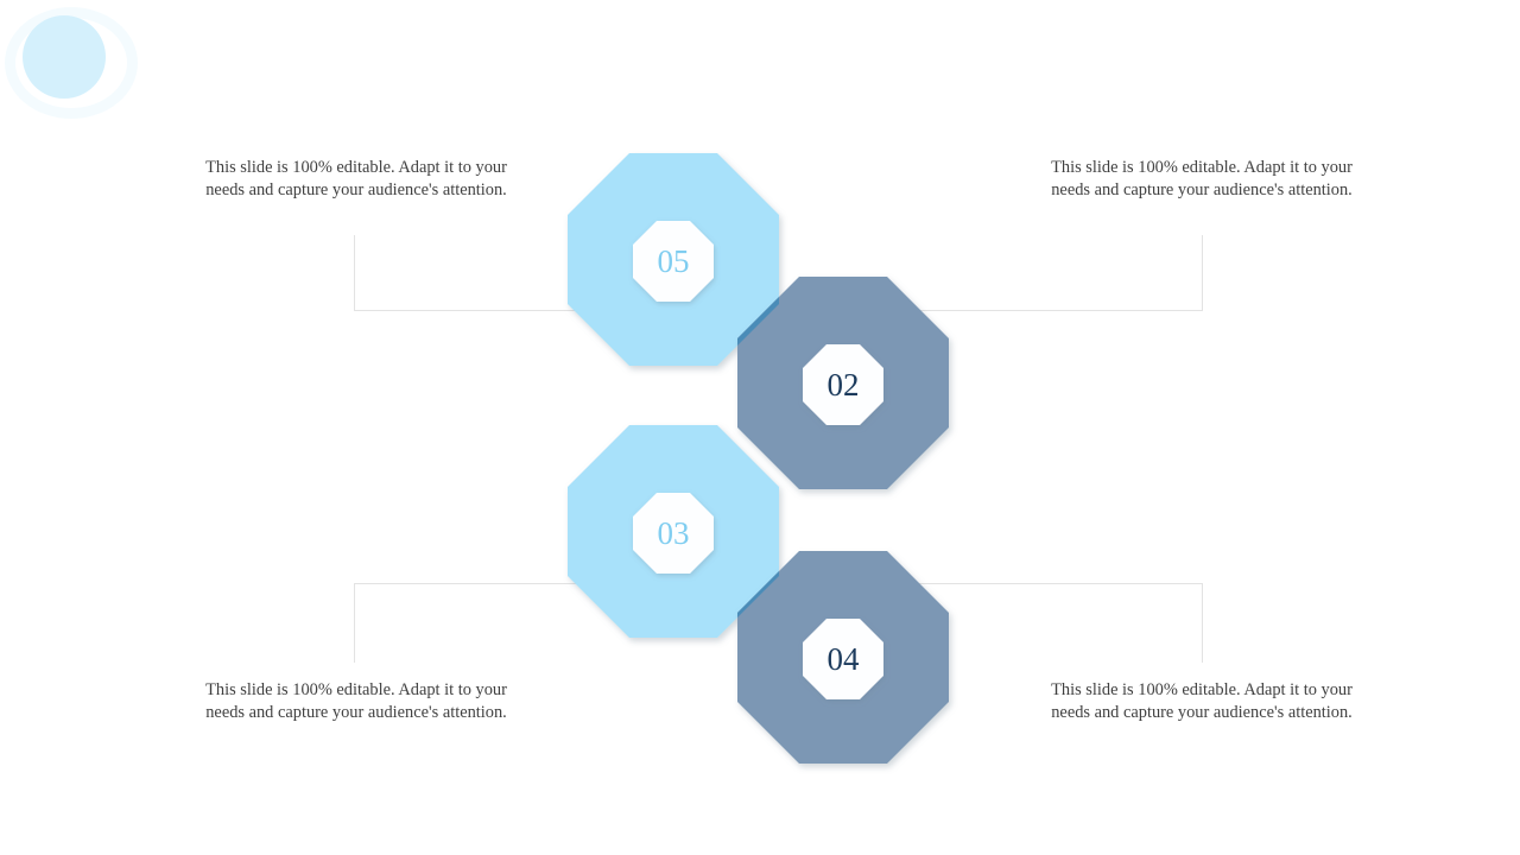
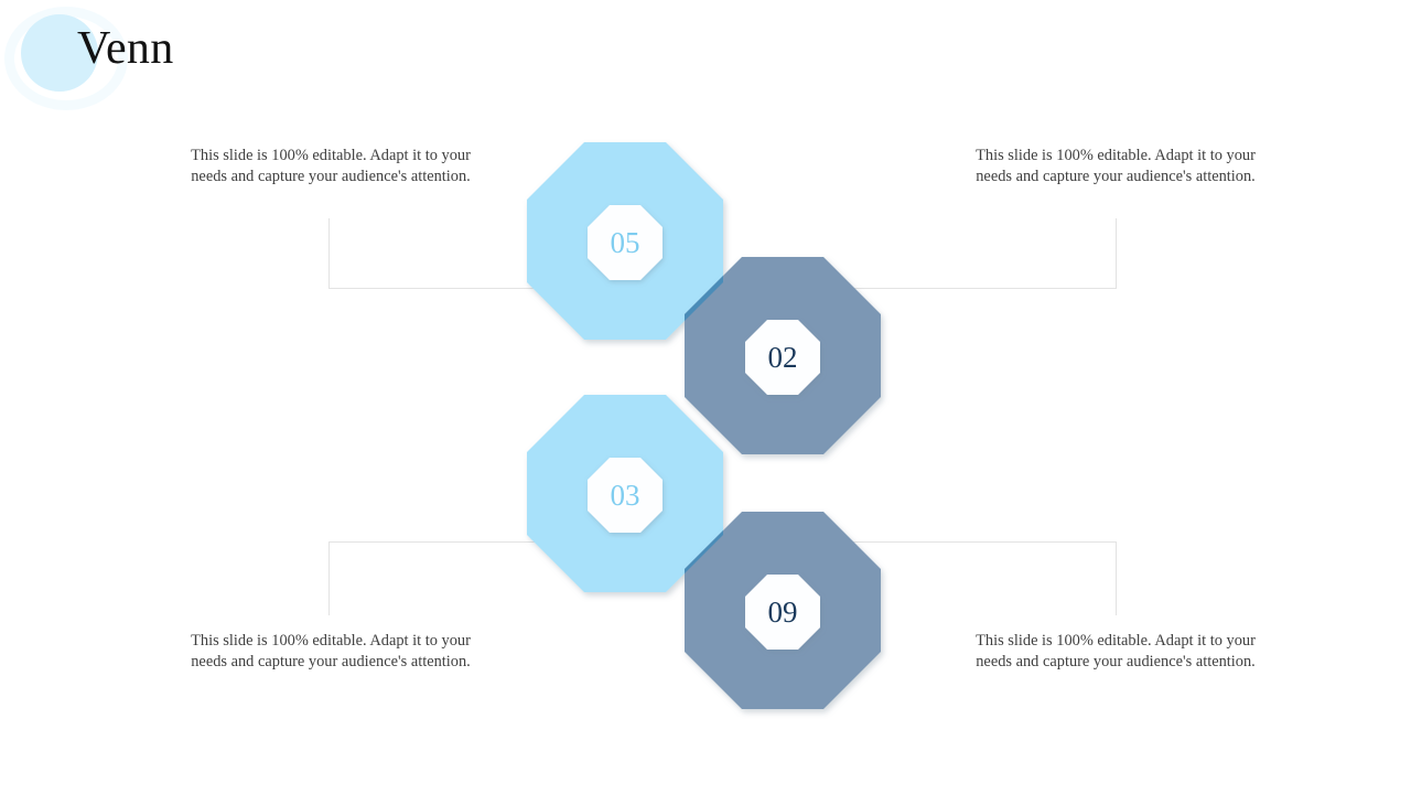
+ Venn
  05
  02
  03
- 04
+ 09
  This slide is 100% editable. Adapt it to your needs and capture your audience's attention.
  This slide is 100% editable. Adapt it to your needs and capture your audience's attention.
  This slide is 100% editable. Adapt it to your needs and capture your audience's attention.
  This slide is 100% editable. Adapt it to your needs and capture your audience's attention.
